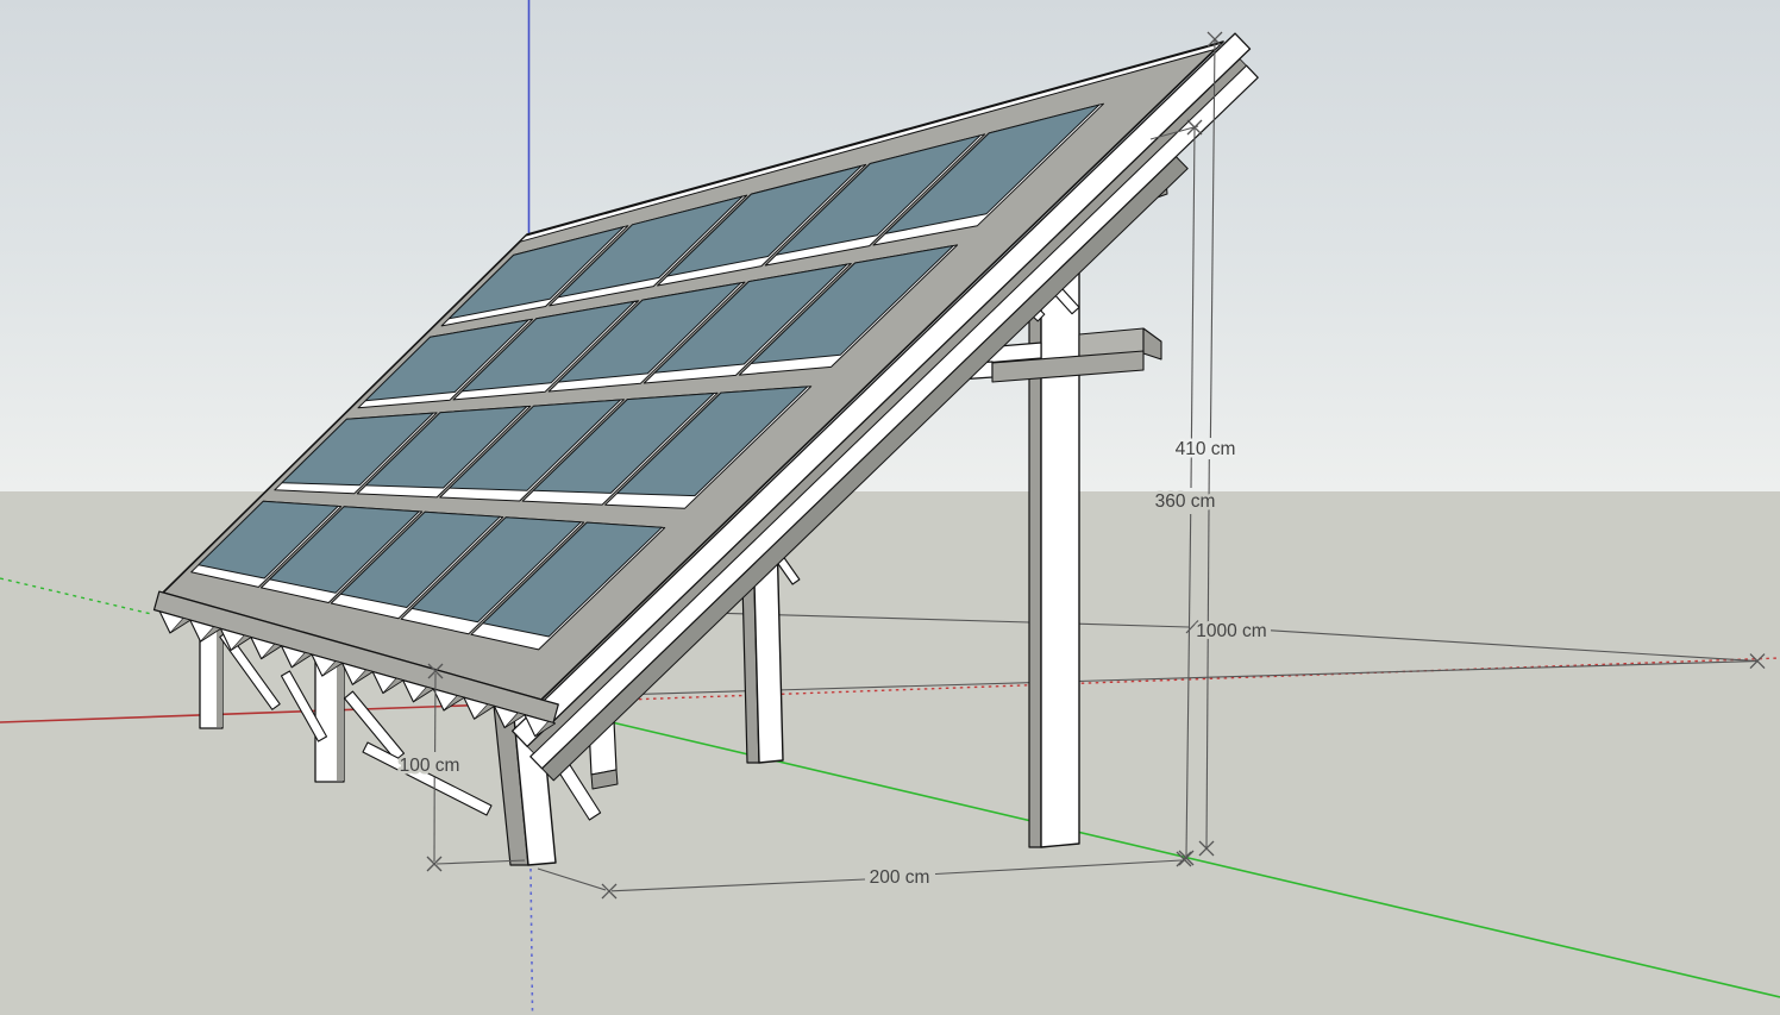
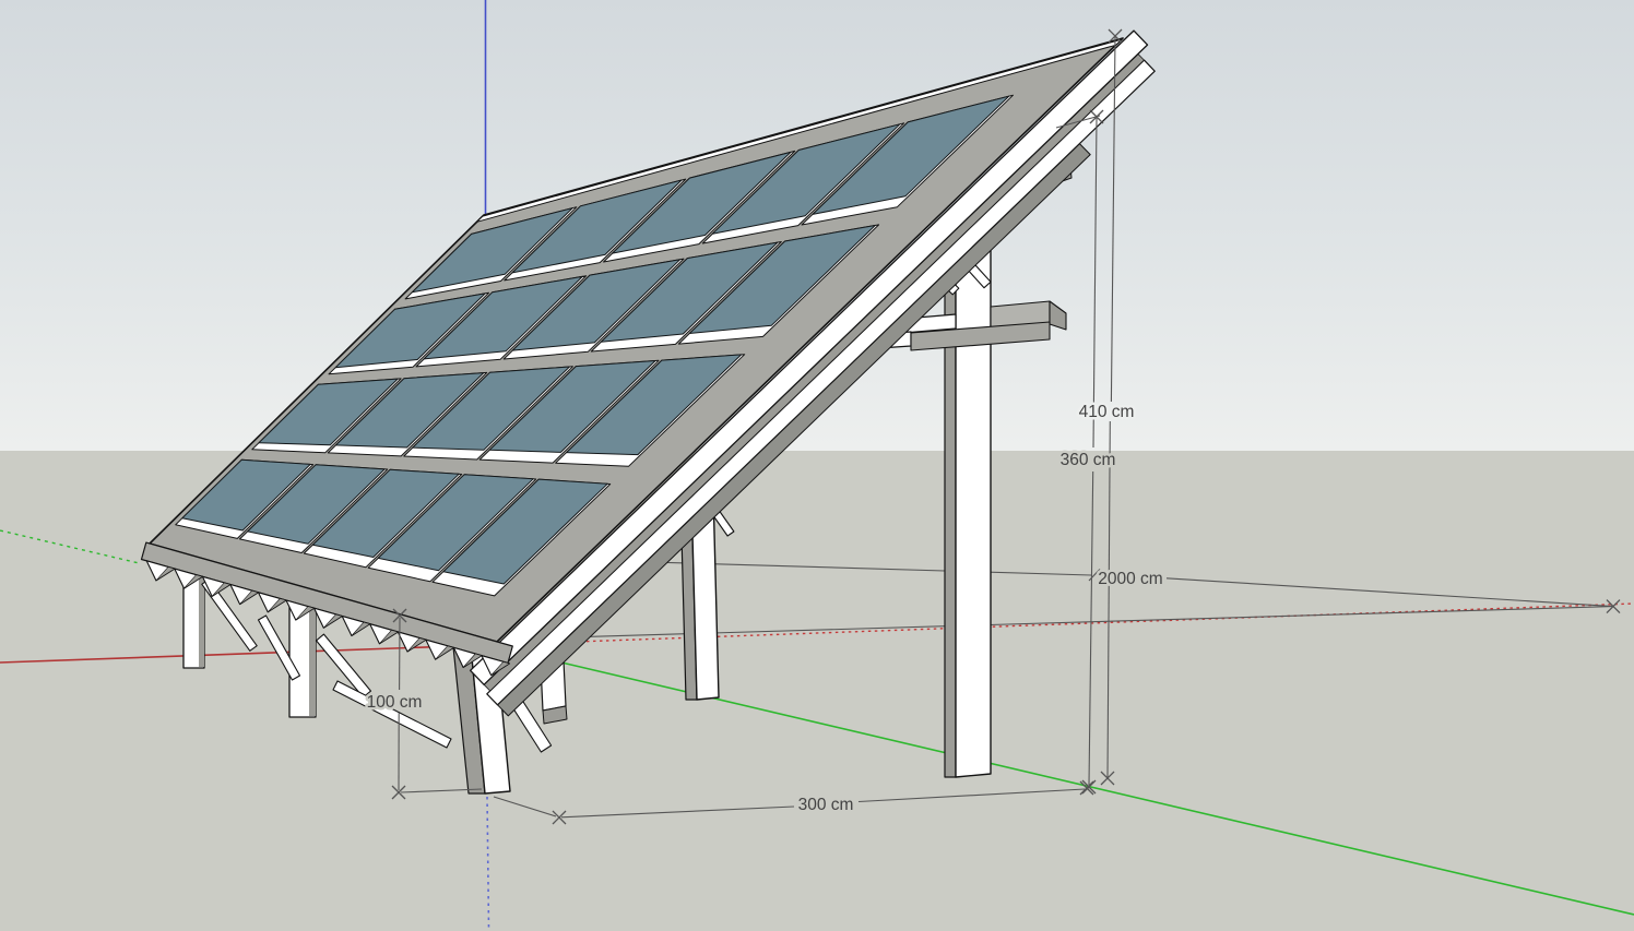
  410 cm
  360 cm
- 1000 cm
+ 2000 cm
  100 cm
- 200 cm
+ 300 cm
